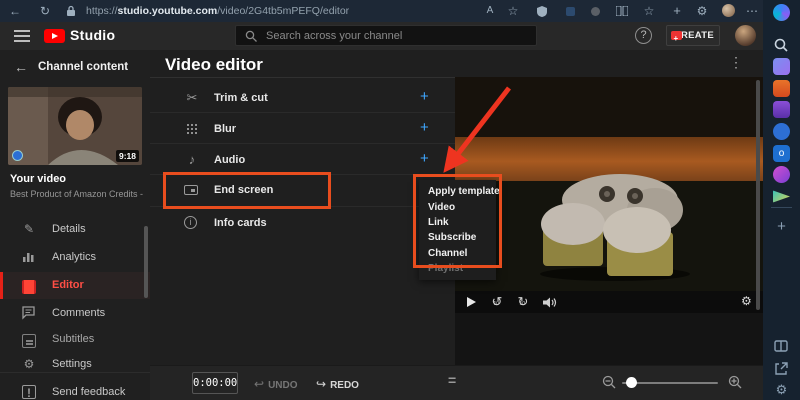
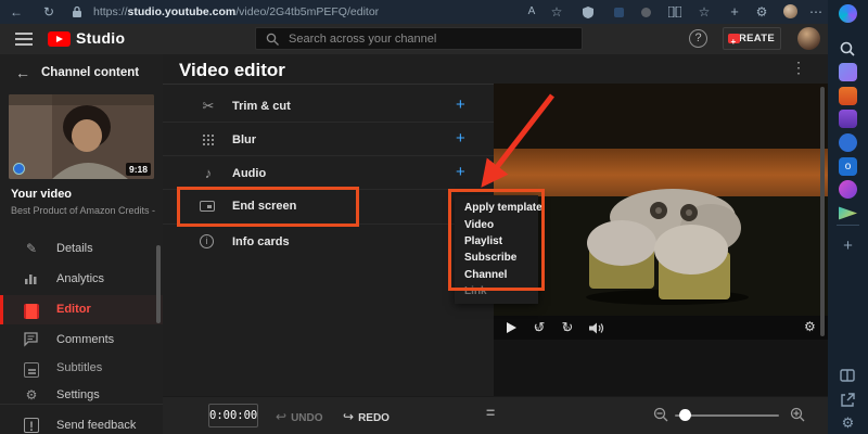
  ←
  ↻
  https://studio.youtube.com/video/2G4tb5mPEFQ/editor
  A
  ☆
  ☆
  +
  ⚙
  ⋯
  o
  +
  ⚙
  Studio
  Search across your channel
  ?
  REATE
  ←
  Channel content
  9:18
  Your video
  Best Product of Amazon Credits -
  ✎
  Details
  Analytics
  Editor
  Comments
  Subtitles
  ⚙
  Settings
  !
  Send feedback
  Video editor
  ⋮
  ✂
  Trim & cut
  +
  Blur
  +
  ♪
  Audio
  +
  End screen
  i
  Info cards
  ↺
  ↻
  ⚙
  Apply template
  Video
- Link
+ Playlist
  Subscribe
  Channel
- Playlist
+ Link
  0:00:00
  ↩ UNDO
  ↪ REDO
  =
